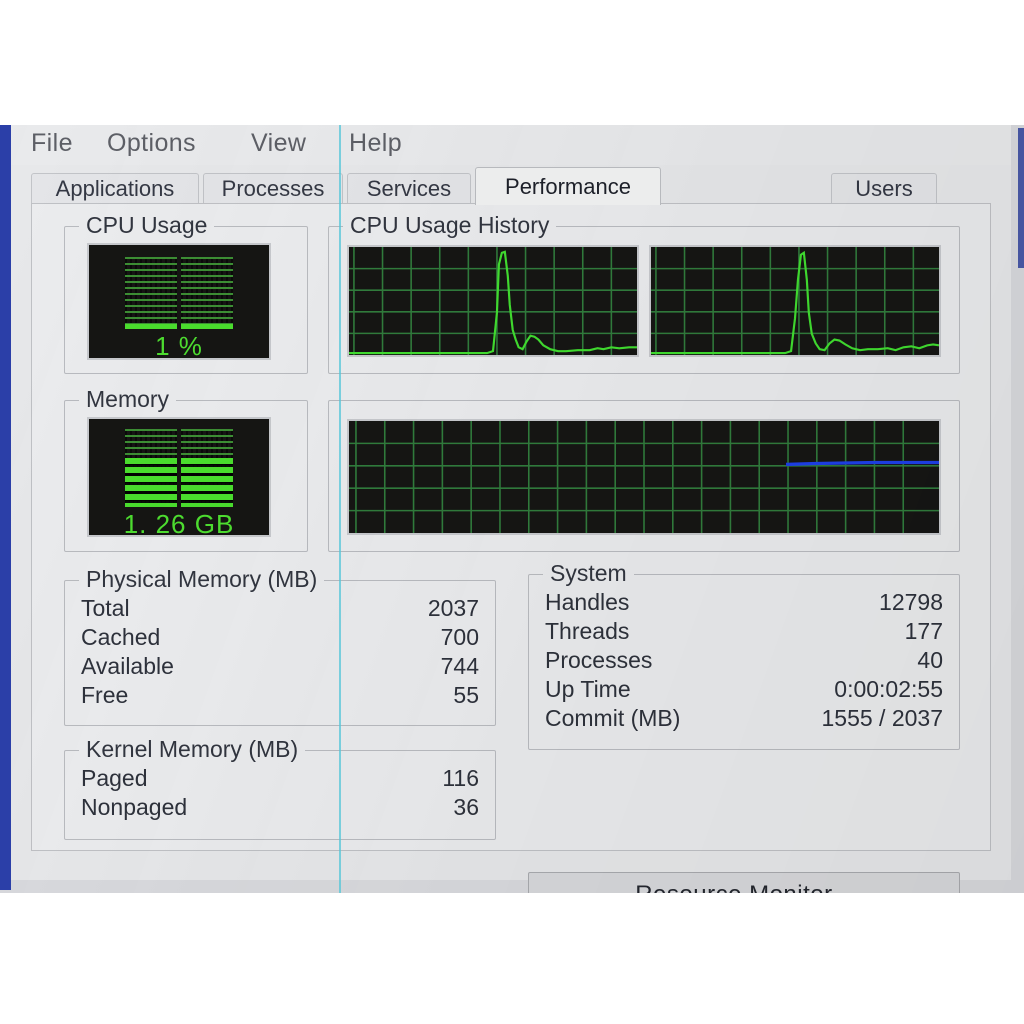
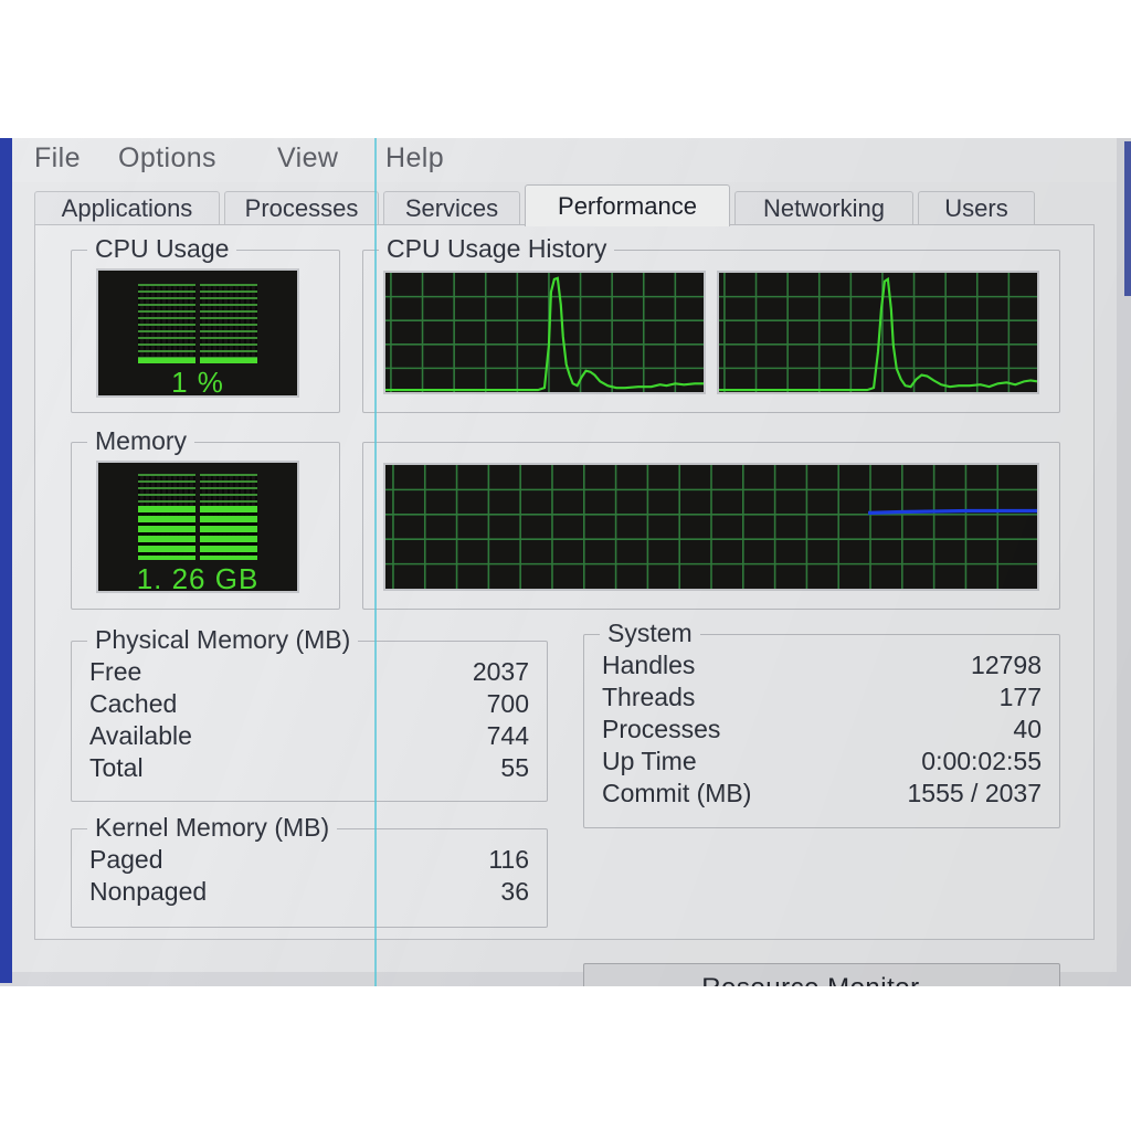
  File
  Options
  View
  Help
  Applications
  Processes
  Services
  Performance
+ Networking
  Users
  CPU Usage
  1 %
  Memory
  1. 26 GB
  CPU Usage History
  Physical Memory (MB)
- Total
+ Free
  2037
  Cached
  700
  Available
  744
- Free
+ Total
  55
  Kernel Memory (MB)
  Paged
  116
  Nonpaged
  36
  System
  Handles
  12798
  Threads
  177
  Processes
  40
  Up Time
  0:00:02:55
  Commit (MB)
  1555 / 2037
